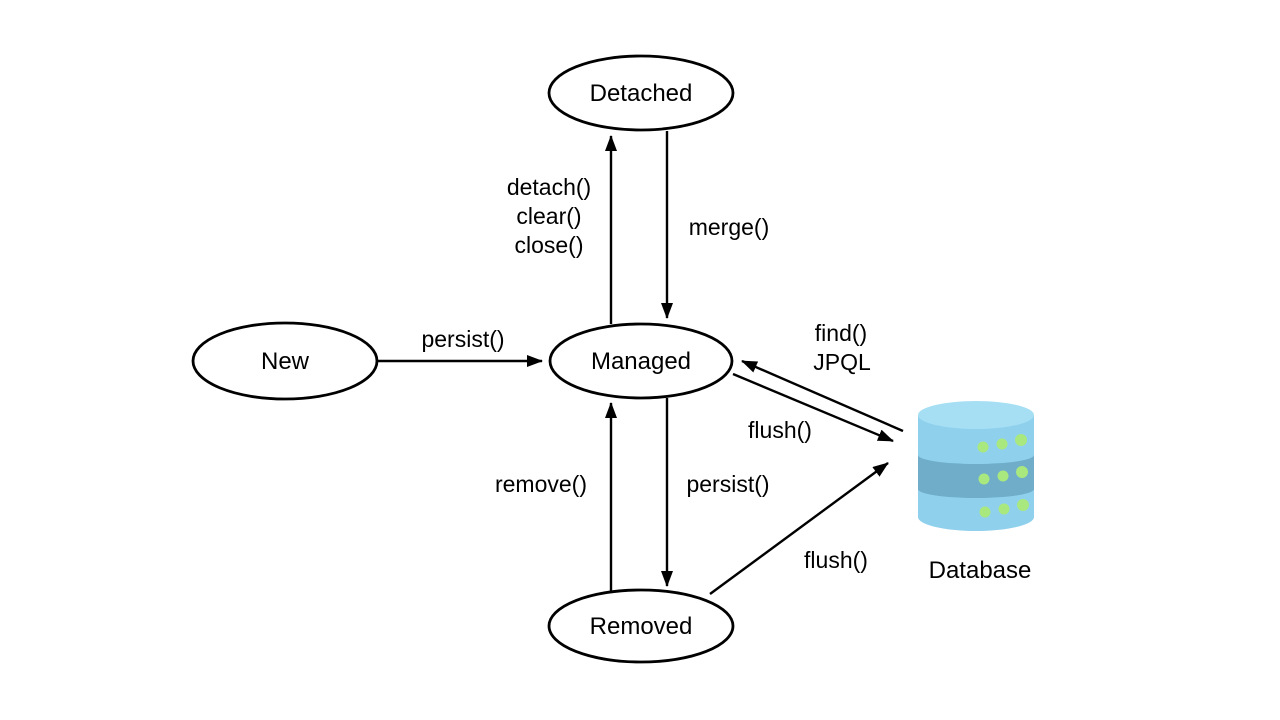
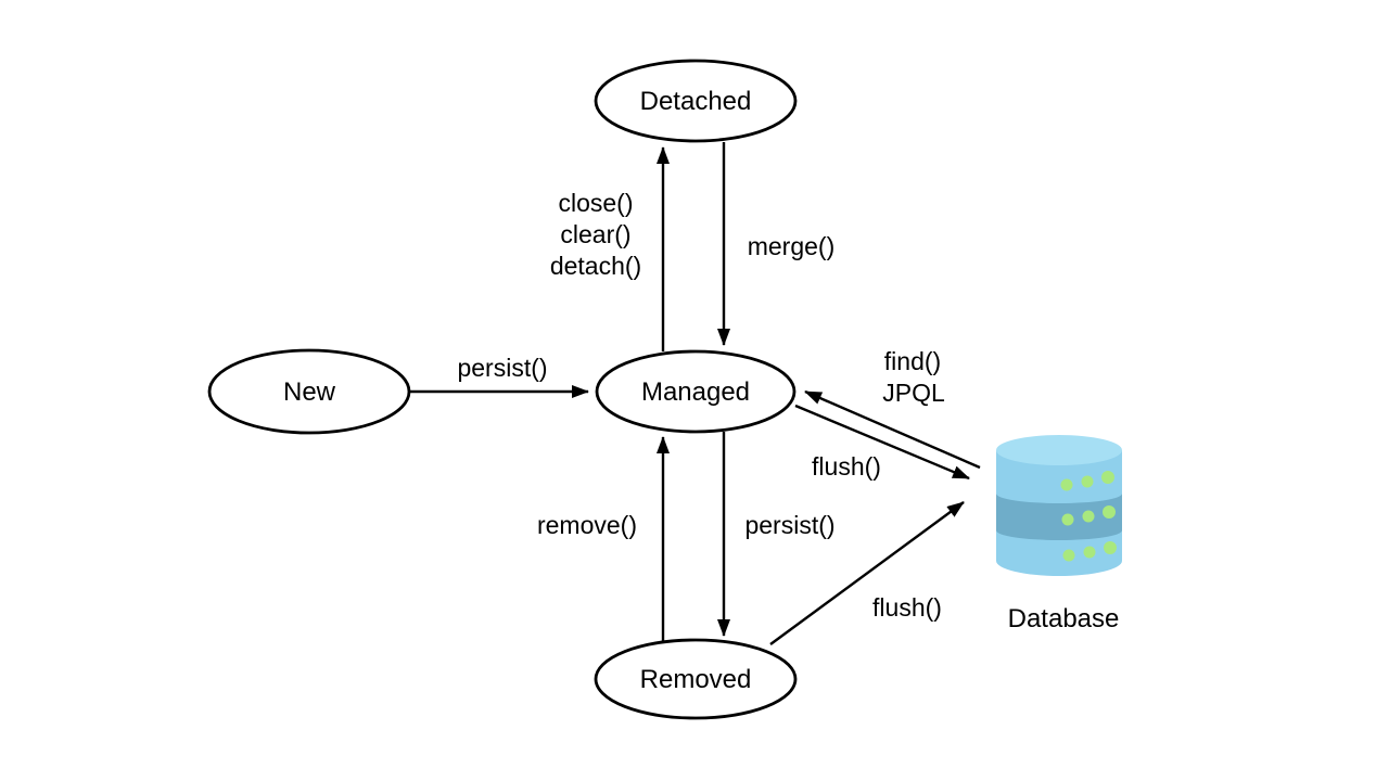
  Detached
  New
  Managed
  Removed
- detach()
+ close()
  clear()
- close()
+ detach()
  merge()
  persist()
  find()
  JPQL
  flush()
  remove()
  persist()
  flush()
  Database
